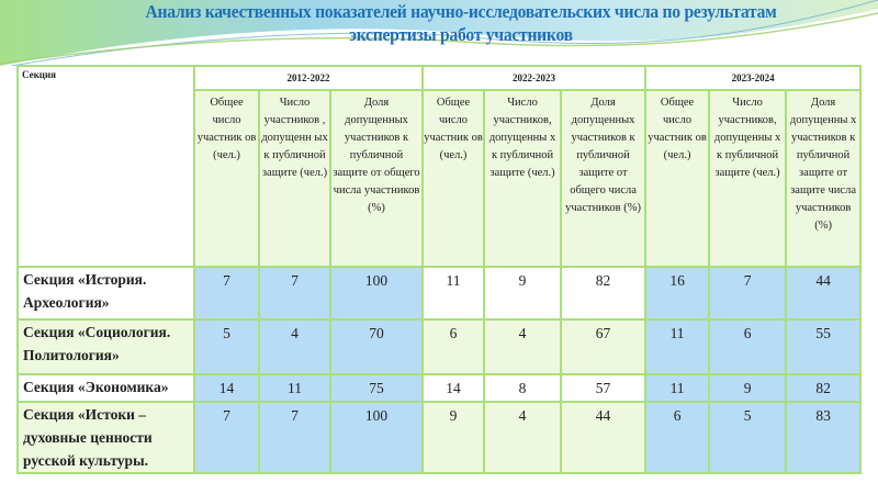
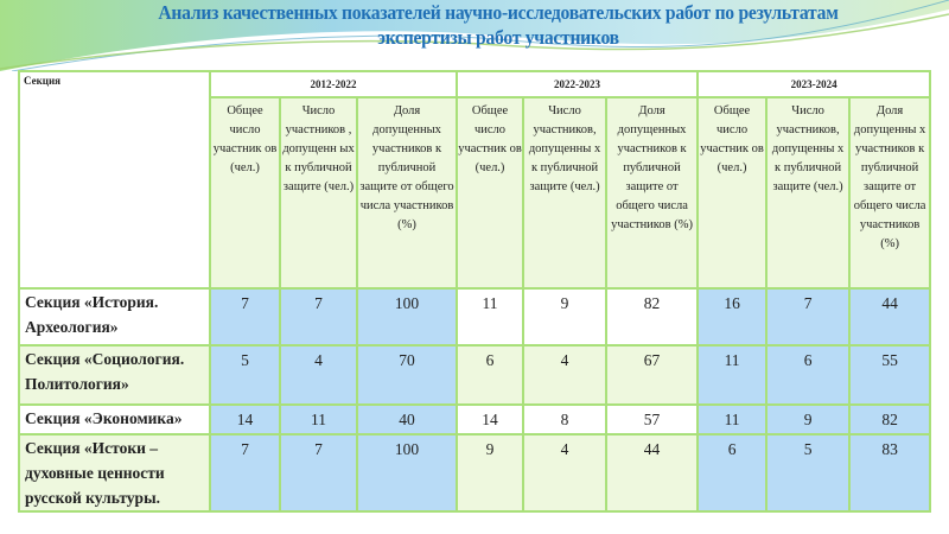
- Анализ качественных показателей научно-исследовательских числа по результатам
+ Анализ качественных показателей научно-исследовательских работ по результатам
  экспертизы работ участников
  Секция	2012-2022	2022-2023	2023-2024
- Общее число участник ов (чел.)	Число участников , допущенн ых к публичной защите (чел.)	Доля допущенных участников к публичной защите от общего числа участников (%)	Общее число участник ов (чел.)	Число участников, допущенны х к публичной защите (чел.)	Доля допущенных участников к публичной защите от общего числа участников (%)	Общее число участник ов (чел.)	Число участников, допущенны х к публичной защите (чел.)	Доля допущенны х участников к публичной защите от защите числа участников (%)
+ Общее число участник ов (чел.)	Число участников , допущенн ых к публичной защите (чел.)	Доля допущенных участников к публичной защите от общего числа участников (%)	Общее число участник ов (чел.)	Число участников, допущенны х к публичной защите (чел.)	Доля допущенных участников к публичной защите от общего числа участников (%)	Общее число участник ов (чел.)	Число участников, допущенны х к публичной защите (чел.)	Доля допущенны х участников к публичной защите от общего числа участников (%)
  Секция «История. Археология»	7	7	100	11	9	82	16	7	44
  Секция «Социология. Политология»	5	4	70	6	4	67	11	6	55
- Секция «Экономика»	14	11	75	14	8	57	11	9	82
+ Секция «Экономика»	14	11	40	14	8	57	11	9	82
  Секция «Истоки – духовные ценности русской культуры.	7	7	100	9	4	44	6	5	83
